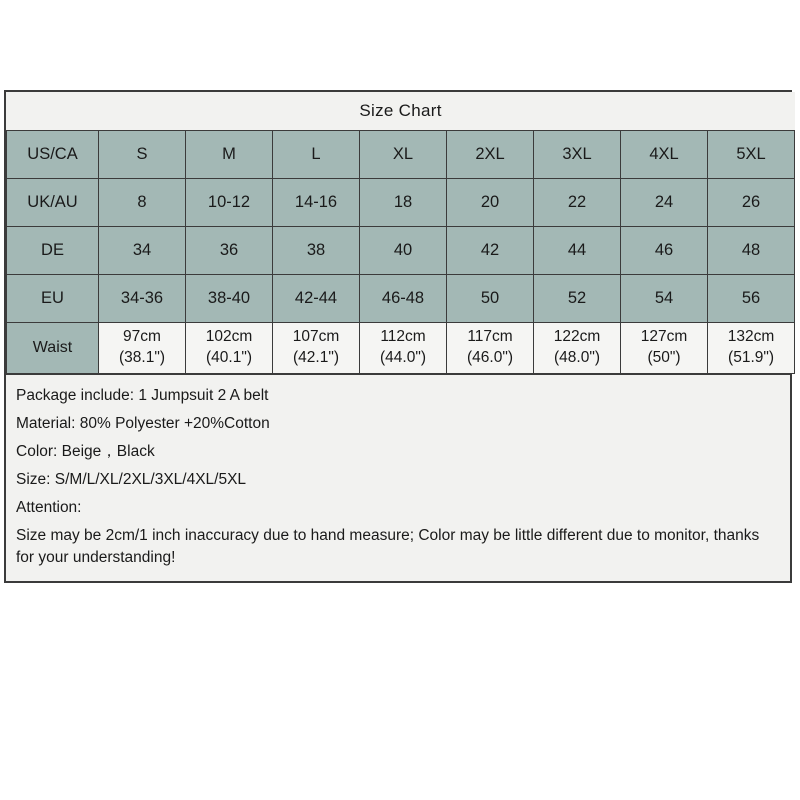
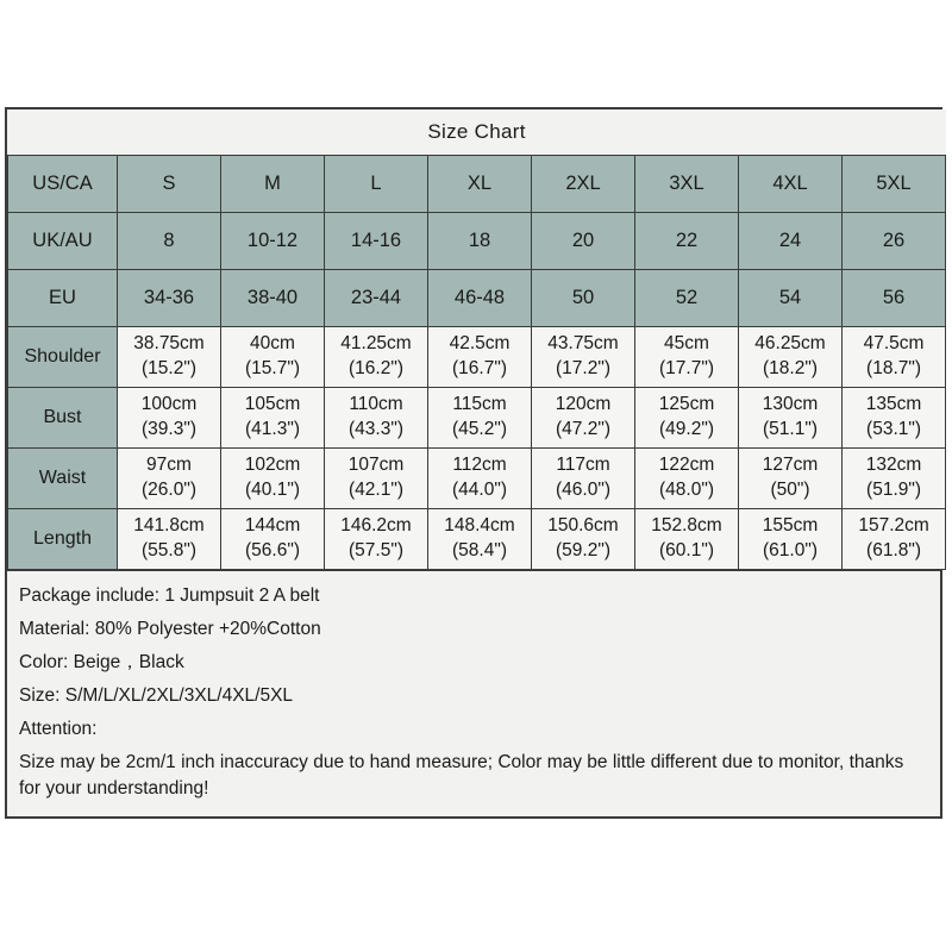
  Size Chart
  US/CA	S	M	L	XL	2XL	3XL	4XL	5XL
  UK/AU	8	10-12	14-16	18	20	22	24	26
- DE	34	36	38	40	42	44	46	48
- EU	34-36	38-40	42-44	46-48	50	52	54	56
+ EU	34-36	38-40	23-44	46-48	50	52	54	56
+ Shoulder	38.75cm (15.2")	40cm (15.7")	41.25cm (16.2")	42.5cm (16.7")	43.75cm (17.2")	45cm (17.7")	46.25cm (18.2")	47.5cm (18.7")
+ Bust	100cm (39.3")	105cm (41.3")	110cm (43.3")	115cm (45.2")	120cm (47.2")	125cm (49.2")	130cm (51.1")	135cm (53.1")
- Waist	97cm (38.1")	102cm (40.1")	107cm (42.1")	112cm (44.0")	117cm (46.0")	122cm (48.0")	127cm (50")	132cm (51.9")
+ Waist	97cm (26.0")	102cm (40.1")	107cm (42.1")	112cm (44.0")	117cm (46.0")	122cm (48.0")	127cm (50")	132cm (51.9")
+ Length	141.8cm (55.8")	144cm (56.6")	146.2cm (57.5")	148.4cm (58.4")	150.6cm (59.2")	152.8cm (60.1")	155cm (61.0")	157.2cm (61.8")
  Package include: 1 Jumpsuit 2 A belt
  Material: 80% Polyester +20%Cotton
  Color: Beige，Black
  Size: S/M/L/XL/2XL/3XL/4XL/5XL
  Attention:
  Size may be 2cm/1 inch inaccuracy due to hand measure; Color may be little different due to monitor, thanks for your understanding!
